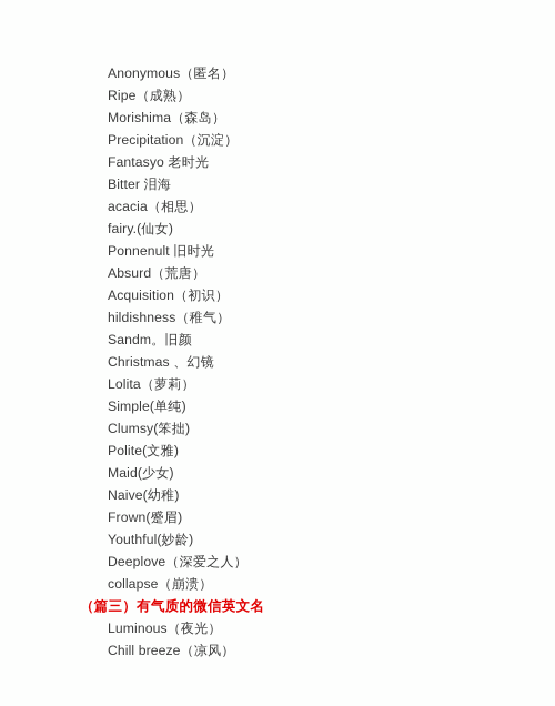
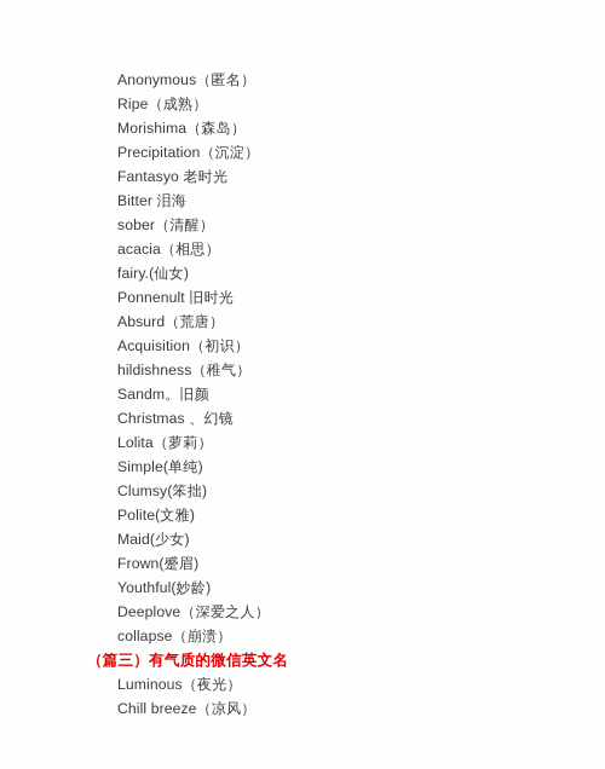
  Anonymous（匿名）
  Ripe（成熟）
  Morishima（森岛）
  Precipitation（沉淀）
  Fantasyo 老时光
  Bitter 泪海
+ sober（清醒）
  acacia（相思）
  fairy.(仙女)
  Ponnenult 旧时光
  Absurd（荒唐）
  Acquisition（初识）
  hildishness（稚气）
  Sandm。旧颜
  Christmas 、幻镜
  Lolita（萝莉）
  Simple(单纯)
  Clumsy(笨拙)
  Polite(文雅)
  Maid(少女)
- Naive(幼稚)
  Frown(蹙眉)
  Youthful(妙龄)
  Deeplove（深爱之人）
  collapse（崩溃）
  （篇三）有气质的微信英文名
  Luminous（夜光）
  Chill breeze（凉风）
